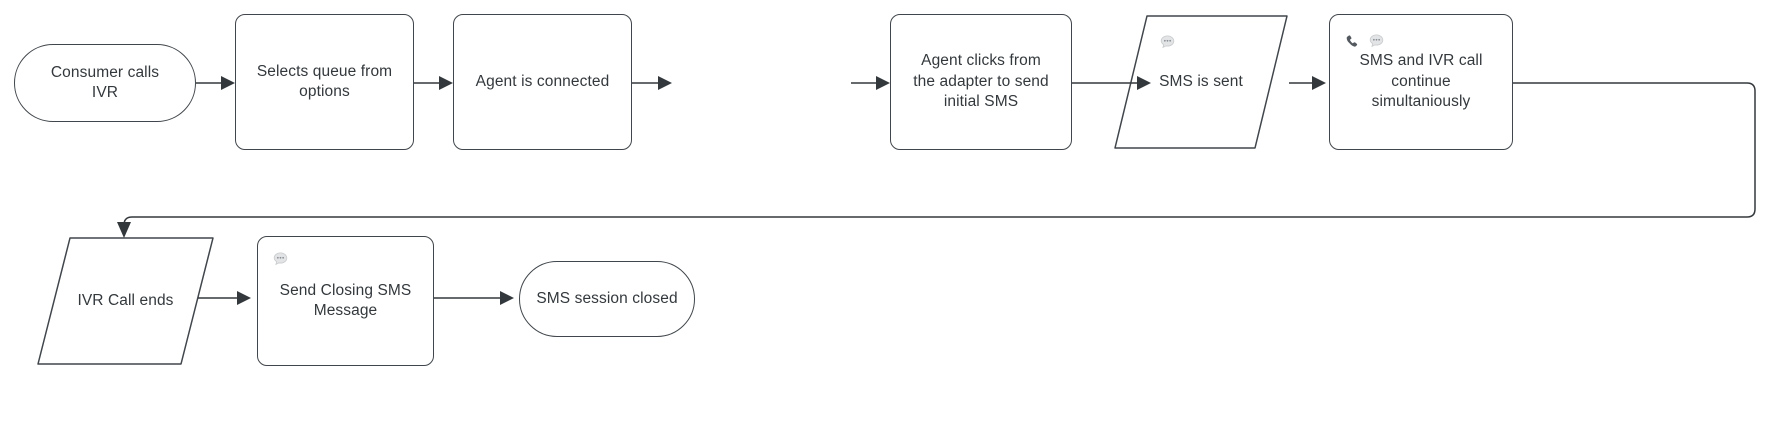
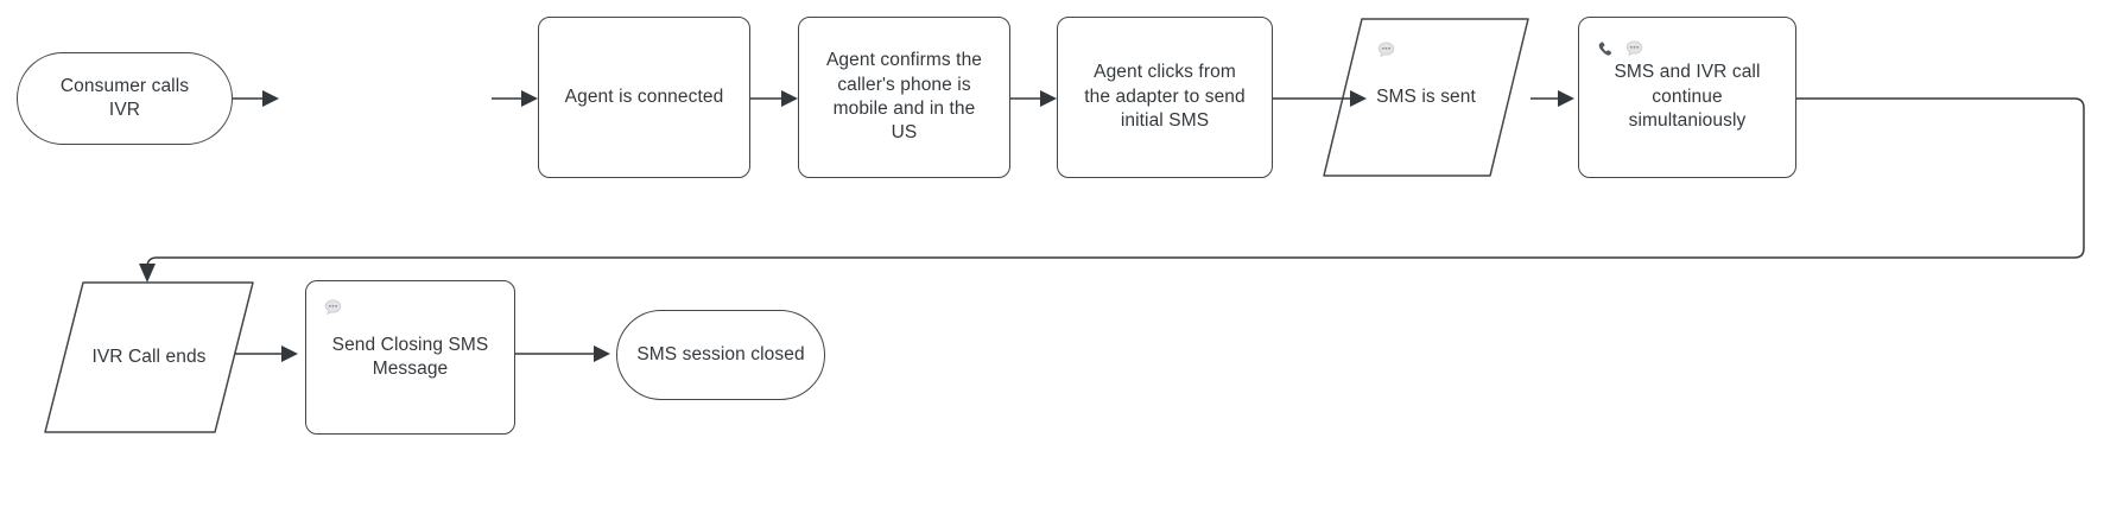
  Consumer calls
  IVR
- Selects queue from
- options
  Agent is connected
+ Agent confirms the
+ caller's phone is
+ mobile and in the
+ US
  Agent clicks from
  the adapter to send
  initial SMS
  SMS is sent
  SMS and IVR call
  continue
  simultaniously
  IVR Call ends
  Send Closing SMS
  Message
  SMS session closed
